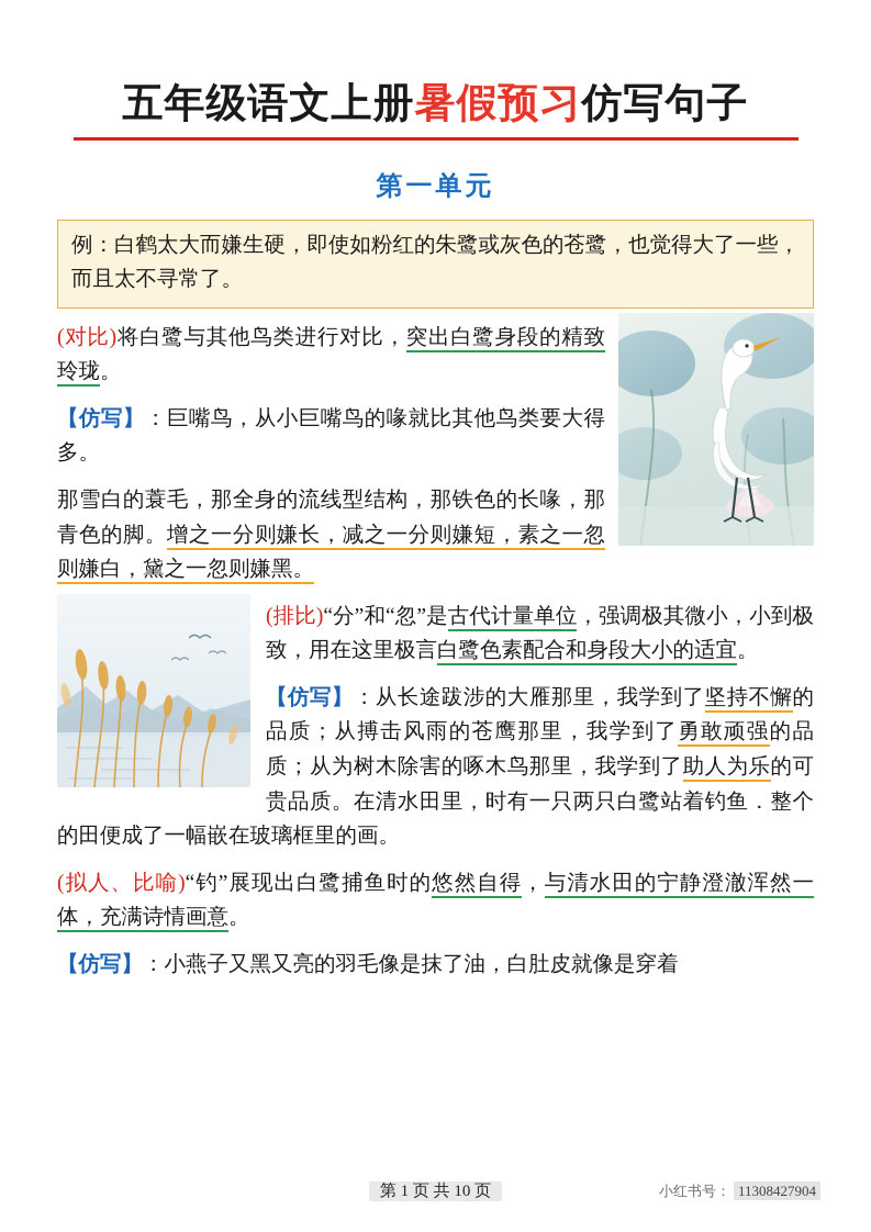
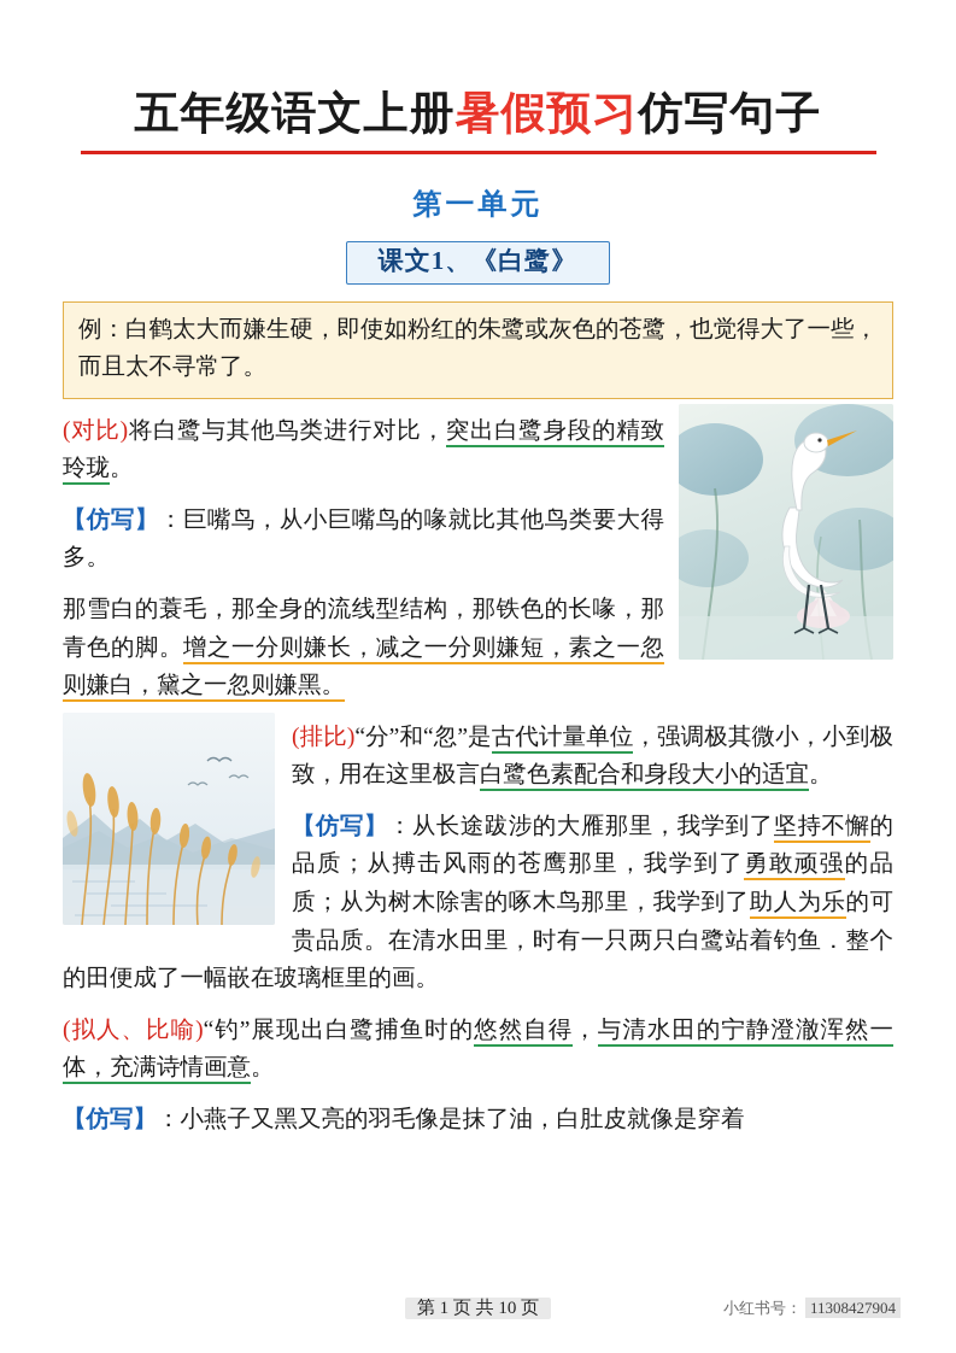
  五年级语文上册暑假预习仿写句子
  第一单元
+ 课文1、《白鹭》
  例：白鹤太大而嫌生硬，即使如粉红的朱鹭或灰色的苍鹭，也觉得大了一些，而且太不寻常了。
  (对比)将白鹭与其他鸟类进行对比，突出白鹭身段的精致玲珑。
  【仿写】：巨嘴鸟，从小巨嘴鸟的喙就比其他鸟类要大得多。
  那雪白的蓑毛，那全身的流线型结构，那铁色的长喙，那青色的脚。增之一分则嫌长，减之一分则嫌短，素之一忽则嫌白，黛之一忽则嫌黑。
  (排比)“分”和“忽”是古代计量单位，强调极其微小，小到极致，用在这里极言白鹭色素配合和身段大小的适宜。
  【仿写】：从长途跋涉的大雁那里，我学到了坚持不懈的品质；从搏击风雨的苍鹰那里，我学到了勇敢顽强的品质；从为树木除害的啄木鸟那里，我学到了助人为乐的可贵品质。在清水田里，时有一只两只白鹭站着钓鱼．整个的田便成了一幅嵌在玻璃框里的画。
  (拟人、比喻)“钓”展现出白鹭捕鱼时的悠然自得，与清水田的宁静澄澈浑然一体，充满诗情画意。
  【仿写】：小燕子又黑又亮的羽毛像是抹了油，白肚皮就像是穿着
  第 1 页 共 10 页
  小红书号： 11308427904
